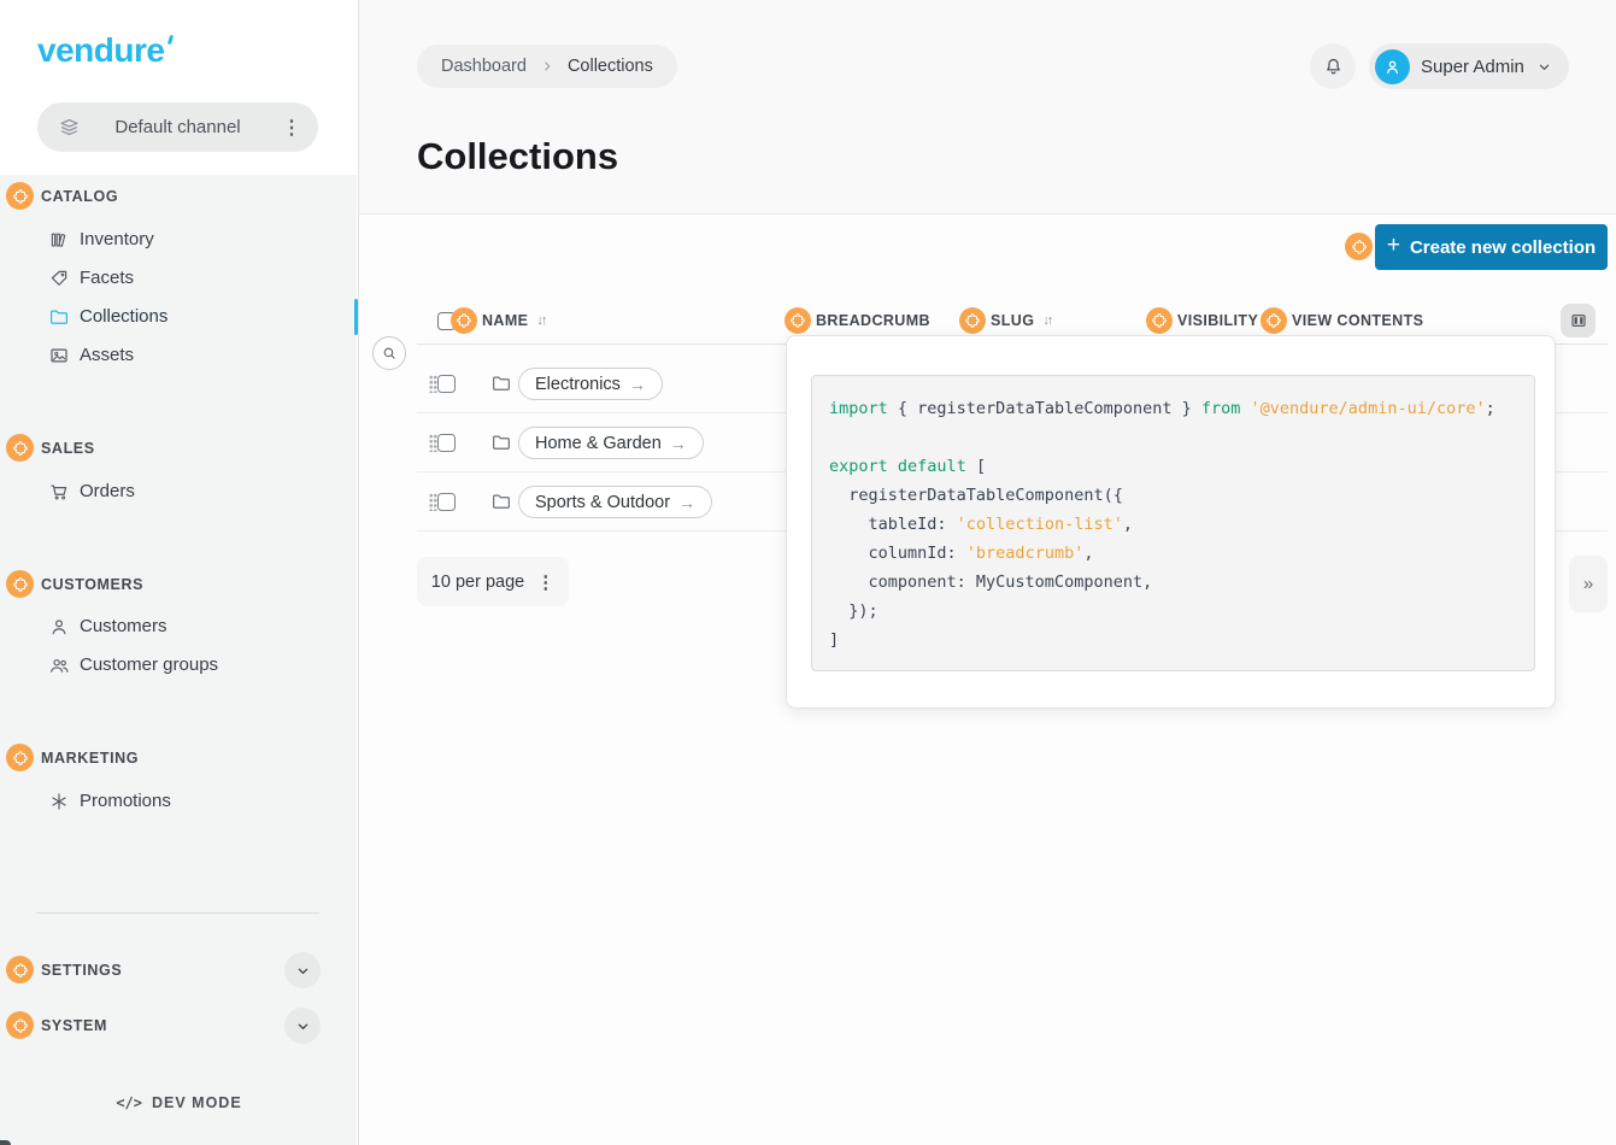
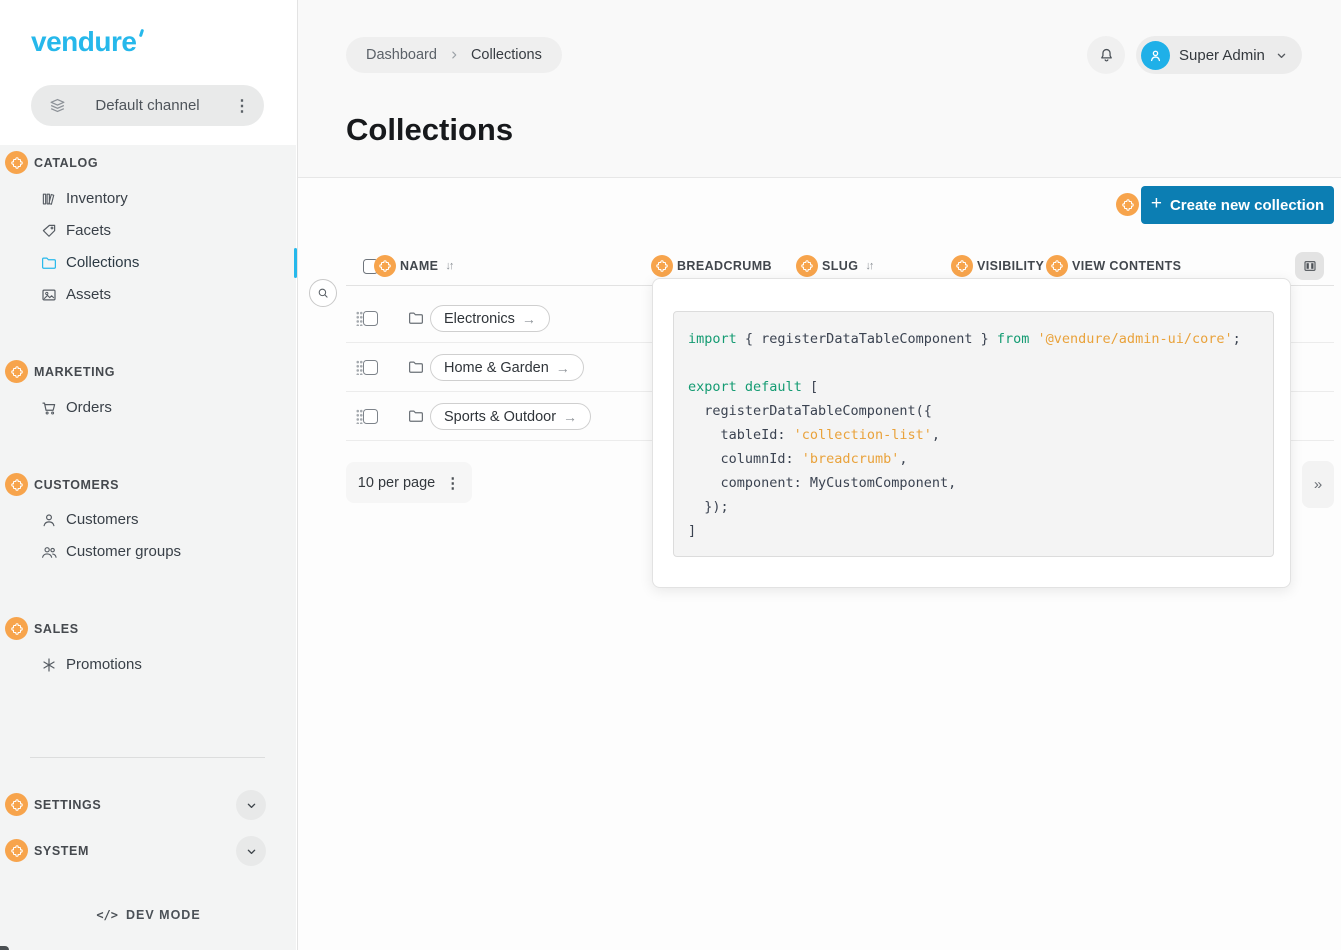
  vendure
  Default channel
  ⋮
  CATALOG
  Inventory
  Facets
  Collections
  Assets
- SALES
+ MARKETING
  Orders
  CUSTOMERS
  Customers
  Customer groups
- MARKETING
+ SALES
  Promotions
  SETTINGS
  SYSTEM
  </>
  DEV MODE
  Dashboard
  Collections
  Collections
  Super Admin
  +
  Create new collection
  NAME
  ↓↑
  BREADCRUMB
  SLUG
  ↓↑
  VISIBILITY
  VIEW CONTENTS
  Electronics
  →
  Home & Garden
  →
  Sports & Outdoor
  →
  10 per page
  ⋮
  »
  import { registerDataTableComponent } from '@vendure/admin-ui/core';
  export default [
  registerDataTableComponent({
  tableId: 'collection-list',
  columnId: 'breadcrumb',
  component: MyCustomComponent,
  });
  ]
